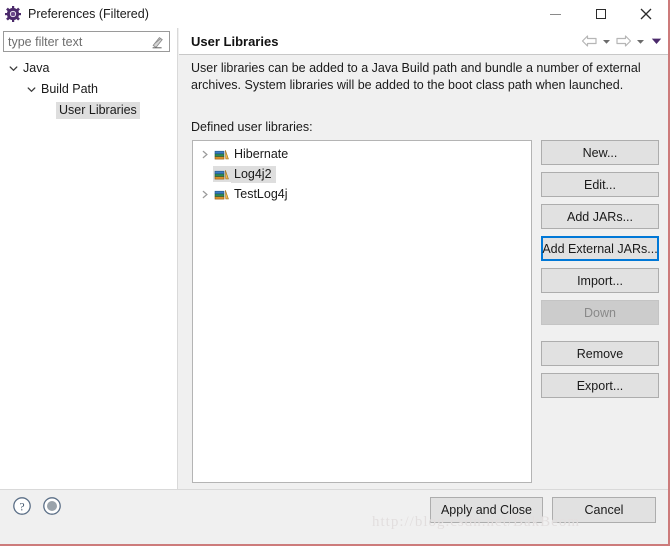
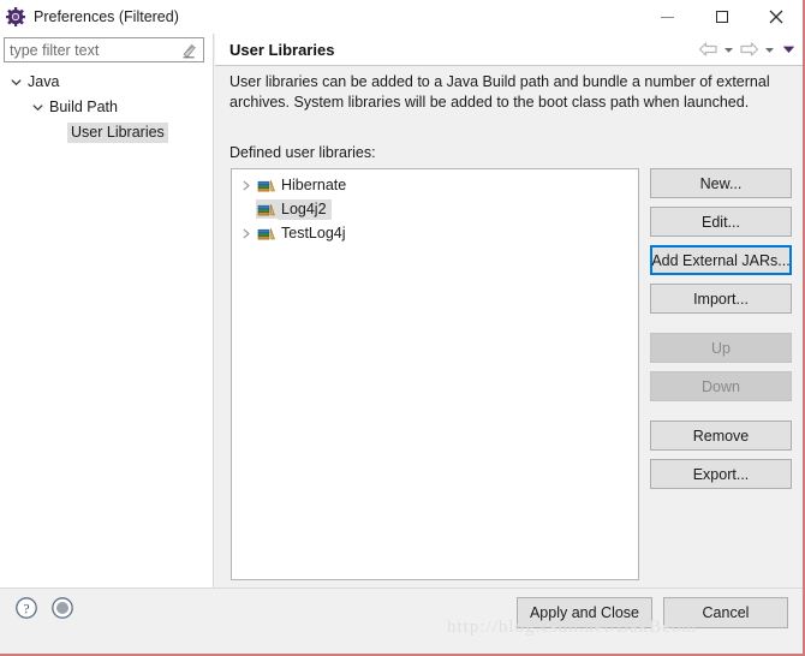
  Preferences (Filtered)
  type filter text
  Java
  Build Path
  User Libraries
  User Libraries
  User libraries can be added to a Java Build path and bundle a number of external archives. System libraries will be added to the boot class path when launched.
  Defined user libraries:
  Hibernate
  Log4j2
  TestLog4j
  New...
  Edit...
- Add JARs...
  Add External JARs...
  Import...
+ Up
  Down
  Remove
  Export...
  ?
  Apply and Close
  Cancel
  http://blog.csdn.net/BakBeom
